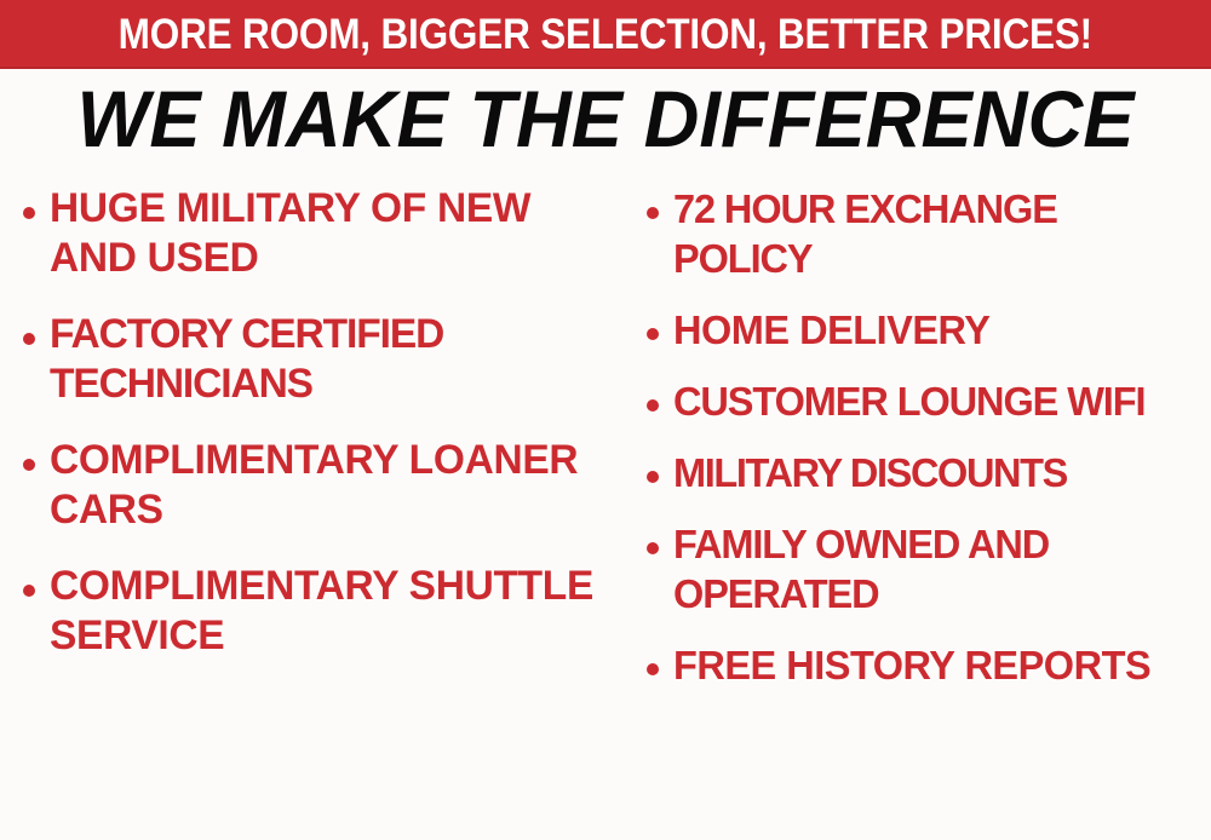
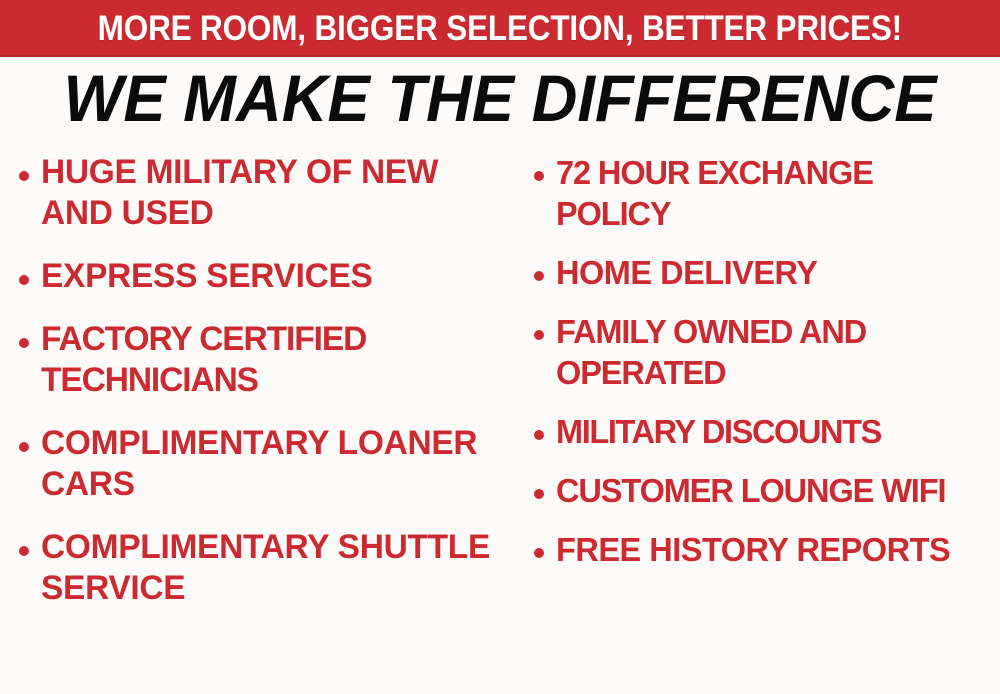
  MORE ROOM, BIGGER SELECTION, BETTER PRICES!
  WE MAKE THE DIFFERENCE
  HUGE MILITARY OF NEW AND USED
+ EXPRESS SERVICES
  FACTORY CERTIFIED TECHNICIANS
  COMPLIMENTARY LOANER CARS
  COMPLIMENTARY SHUTTLE SERVICE
  72 HOUR EXCHANGE POLICY
  HOME DELIVERY
- CUSTOMER LOUNGE WIFI
+ FAMILY OWNED AND OPERATED
  MILITARY DISCOUNTS
- FAMILY OWNED AND OPERATED
+ CUSTOMER LOUNGE WIFI
  FREE HISTORY REPORTS
